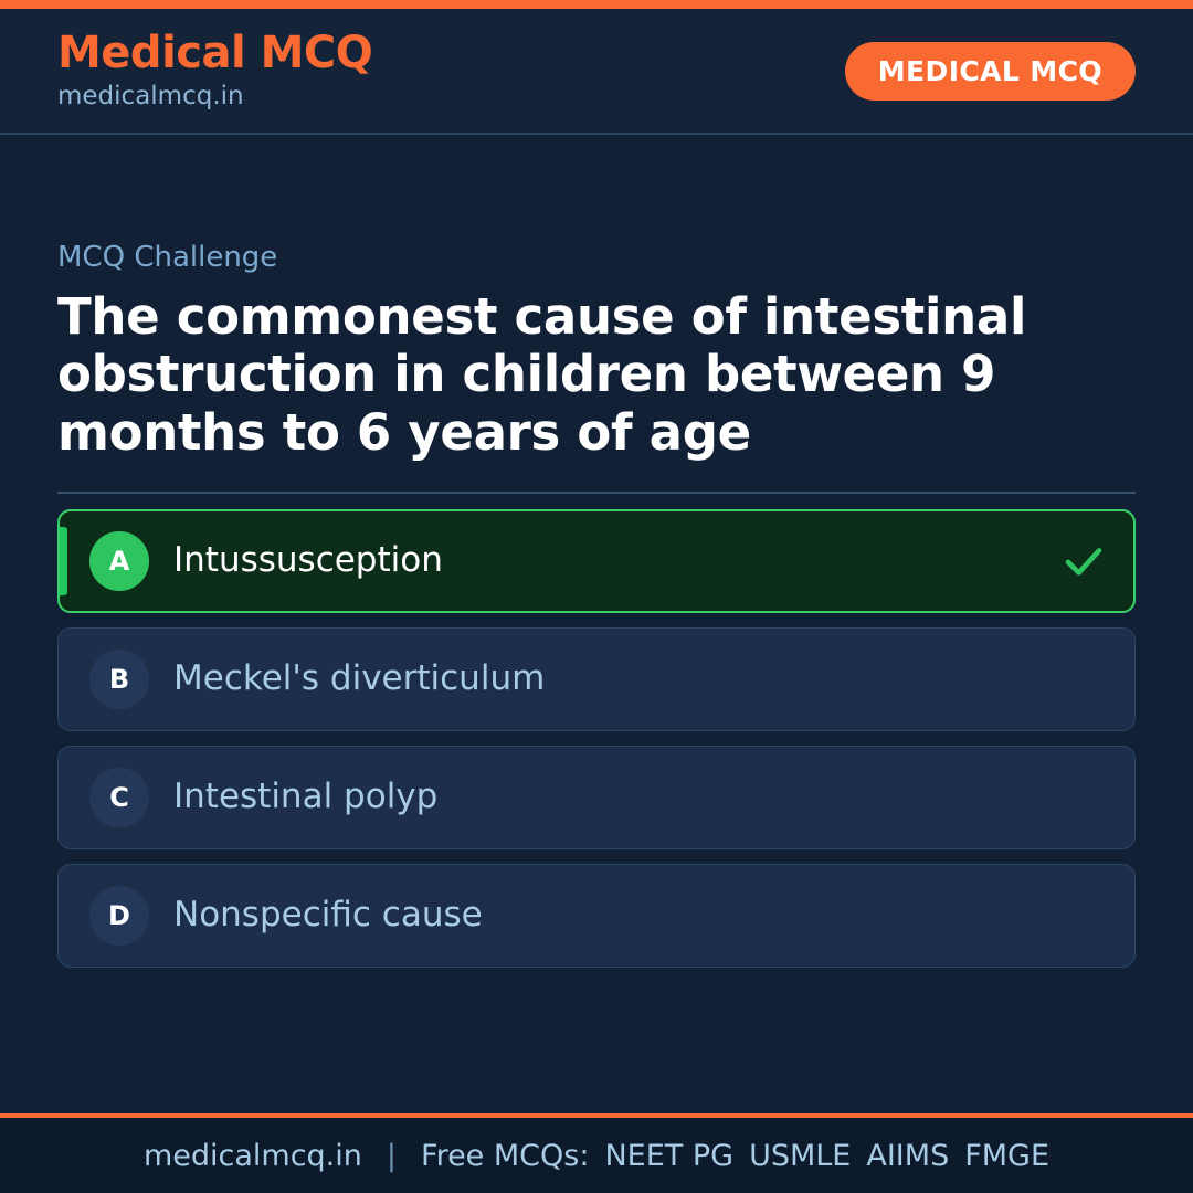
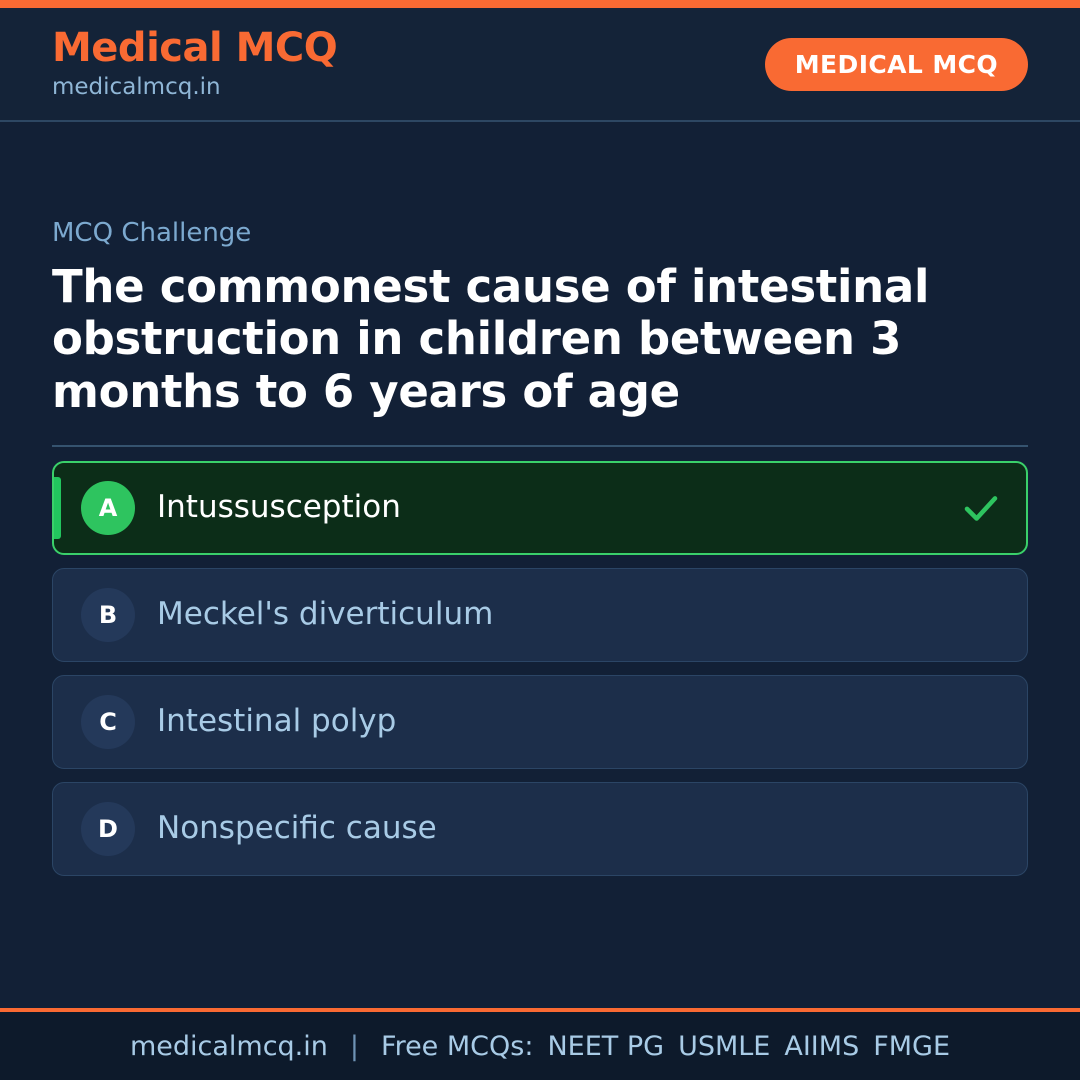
  Medical MCQ
  medicalmcq.in
  MEDICAL MCQ
  MCQ Challenge
- The commonest cause of intestinal obstruction in children between 9 months to 6 years of age
+ The commonest cause of intestinal obstruction in children between 3 months to 6 years of age
  A
  Intussusception
  B
  Meckel's diverticulum
  C
  Intestinal polyp
  D
  Nonspecific cause
  medicalmcq.in
  |
  Free MCQs:
  NEET PG
  USMLE
  AIIMS
  FMGE
